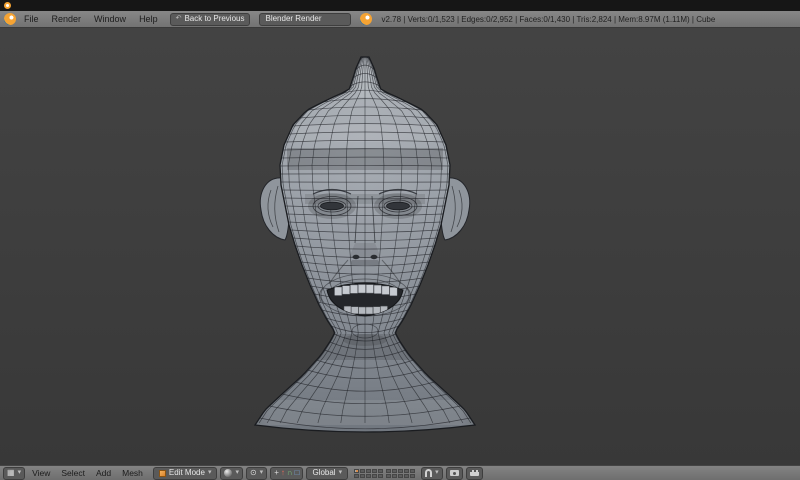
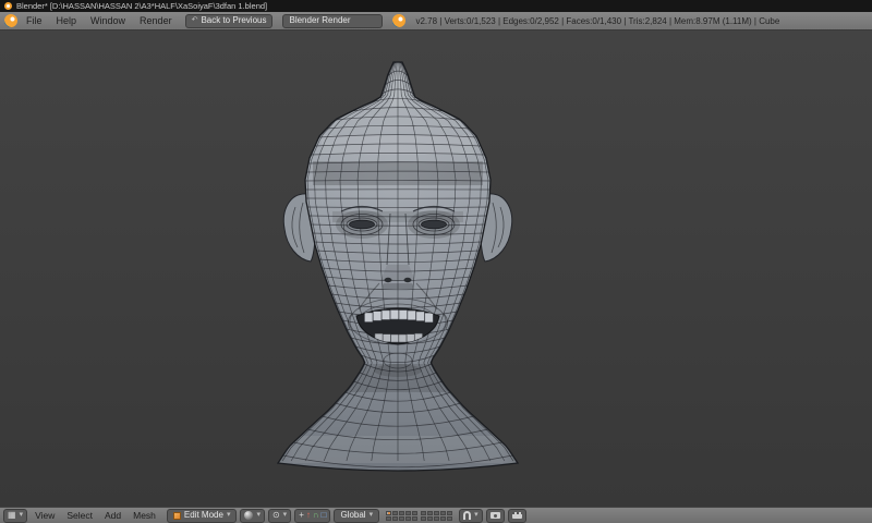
+ Blender* [D:\HASSAN\HASSAN 2\A3*HALF\XaSoiyaF\3dfan 1.blend]
  File
- Render
+ Help
  Window
- Help
+ Render
  Back to Previous
  Blender Render
  v2.78 | Verts:0/1,523 | Edges:0/2,952 | Faces:0/1,430 | Tris:2,824 | Mem:8.97M (1.11M) | Cube
  ▦
  View
  Select
  Add
  Mesh
  Edit Mode
  ⊙
  +
  ↑
  ∩
  □
  Global
